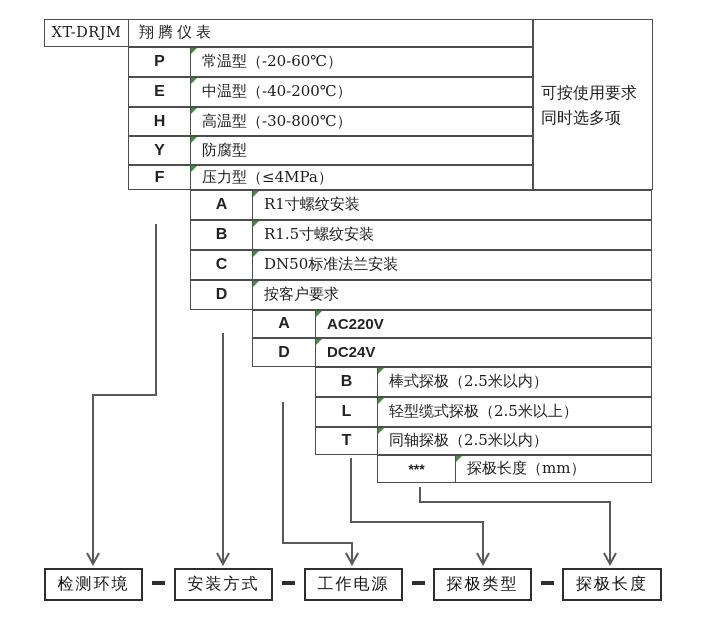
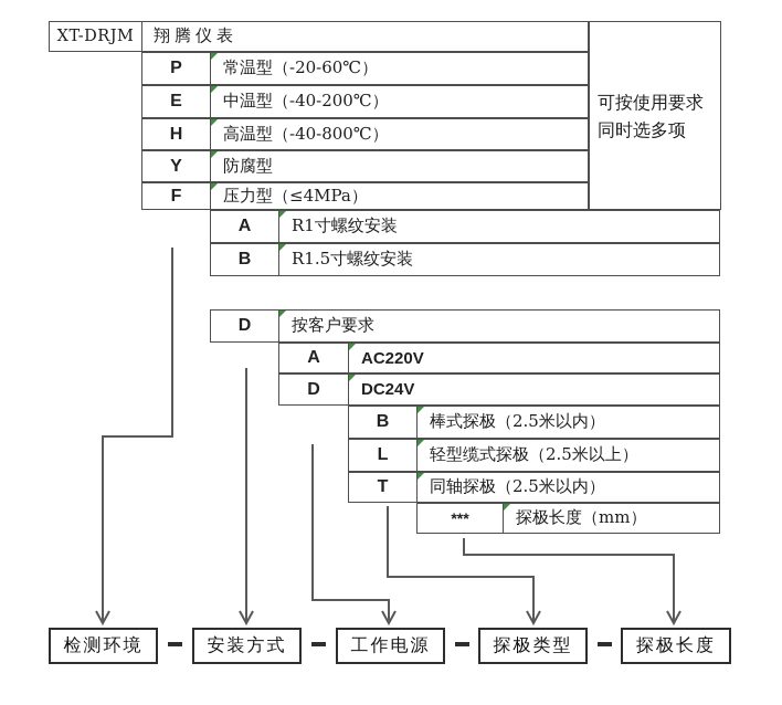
  XT-DRJM
  翔腾仪表
  可按使用要求
  同时选多项
  P
  常温型（-20-60℃）
  E
  中温型（-40-200℃）
  H
- 高温型（-30-800℃）
+ 高温型（-40-800℃）
  Y
  防腐型
  F
  压力型（≤4MPa）
  A
  R1寸螺纹安装
  B
  R1.5寸螺纹安装
- C
- DN50标准法兰安装
  D
  按客户要求
  A
  AC220V
  D
  DC24V
  B
  棒式探极（2.5米以内）
  L
  轻型缆式探极（2.5米以上）
  T
  同轴探极（2.5米以内）
  ***
  探极长度（mm）
  检测环境
  安装方式
  工作电源
  探极类型
  探极长度
